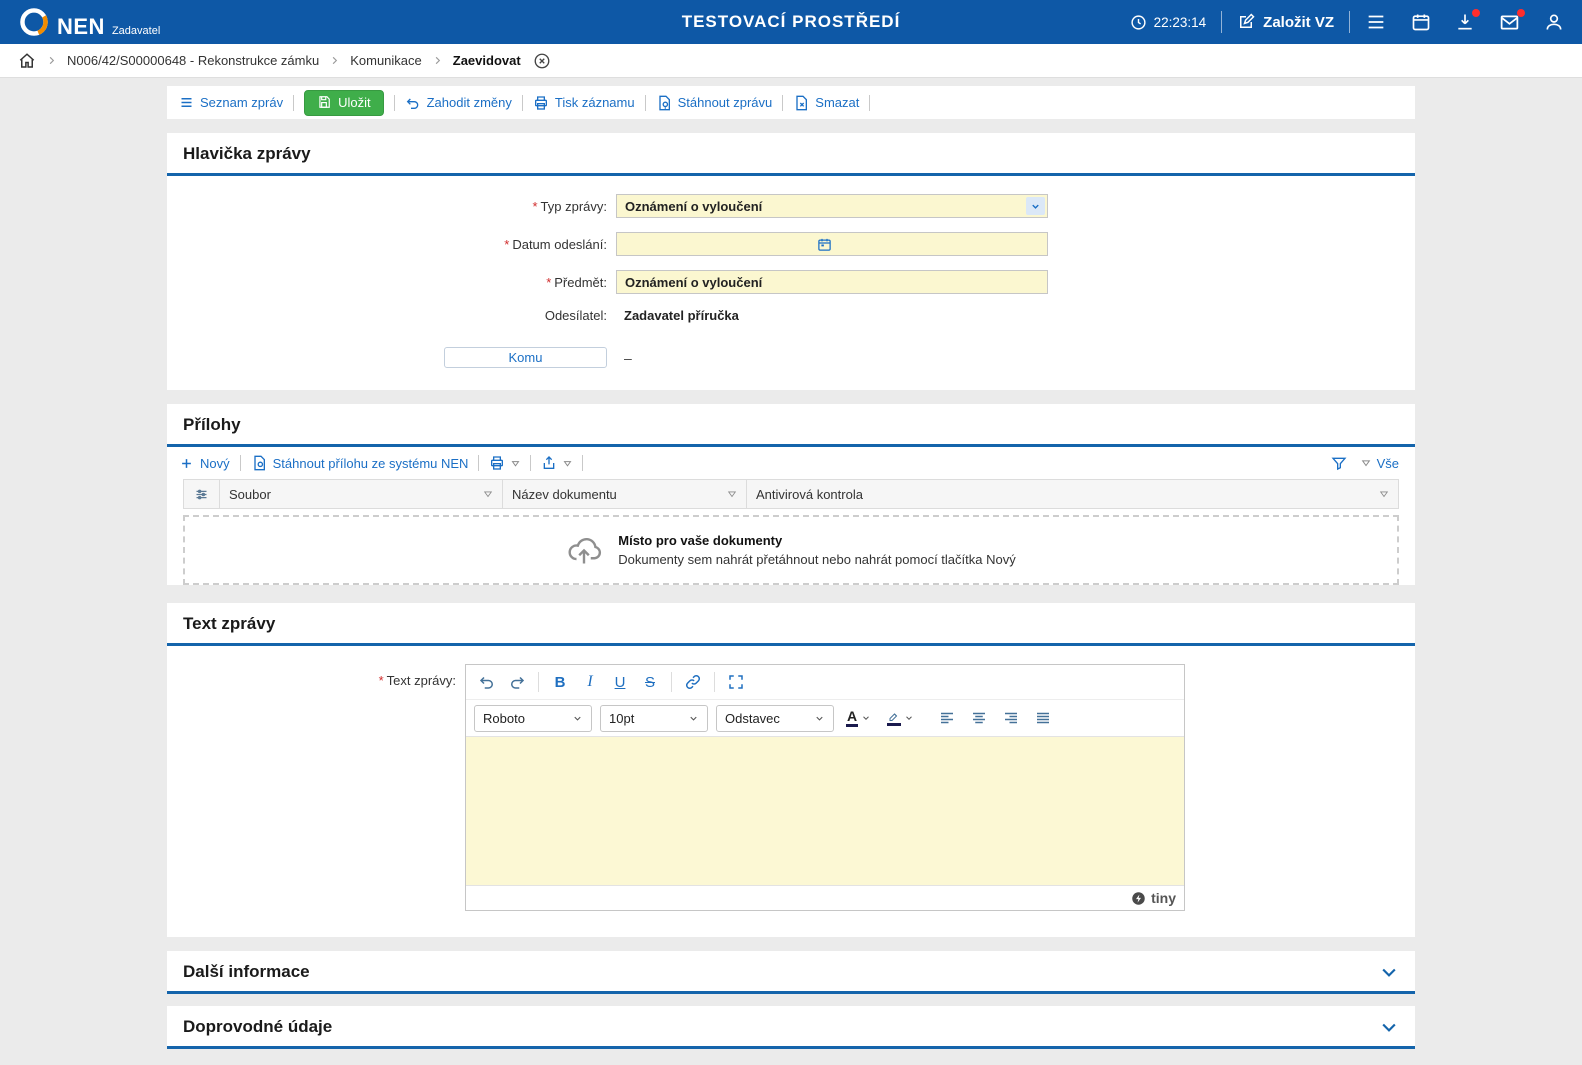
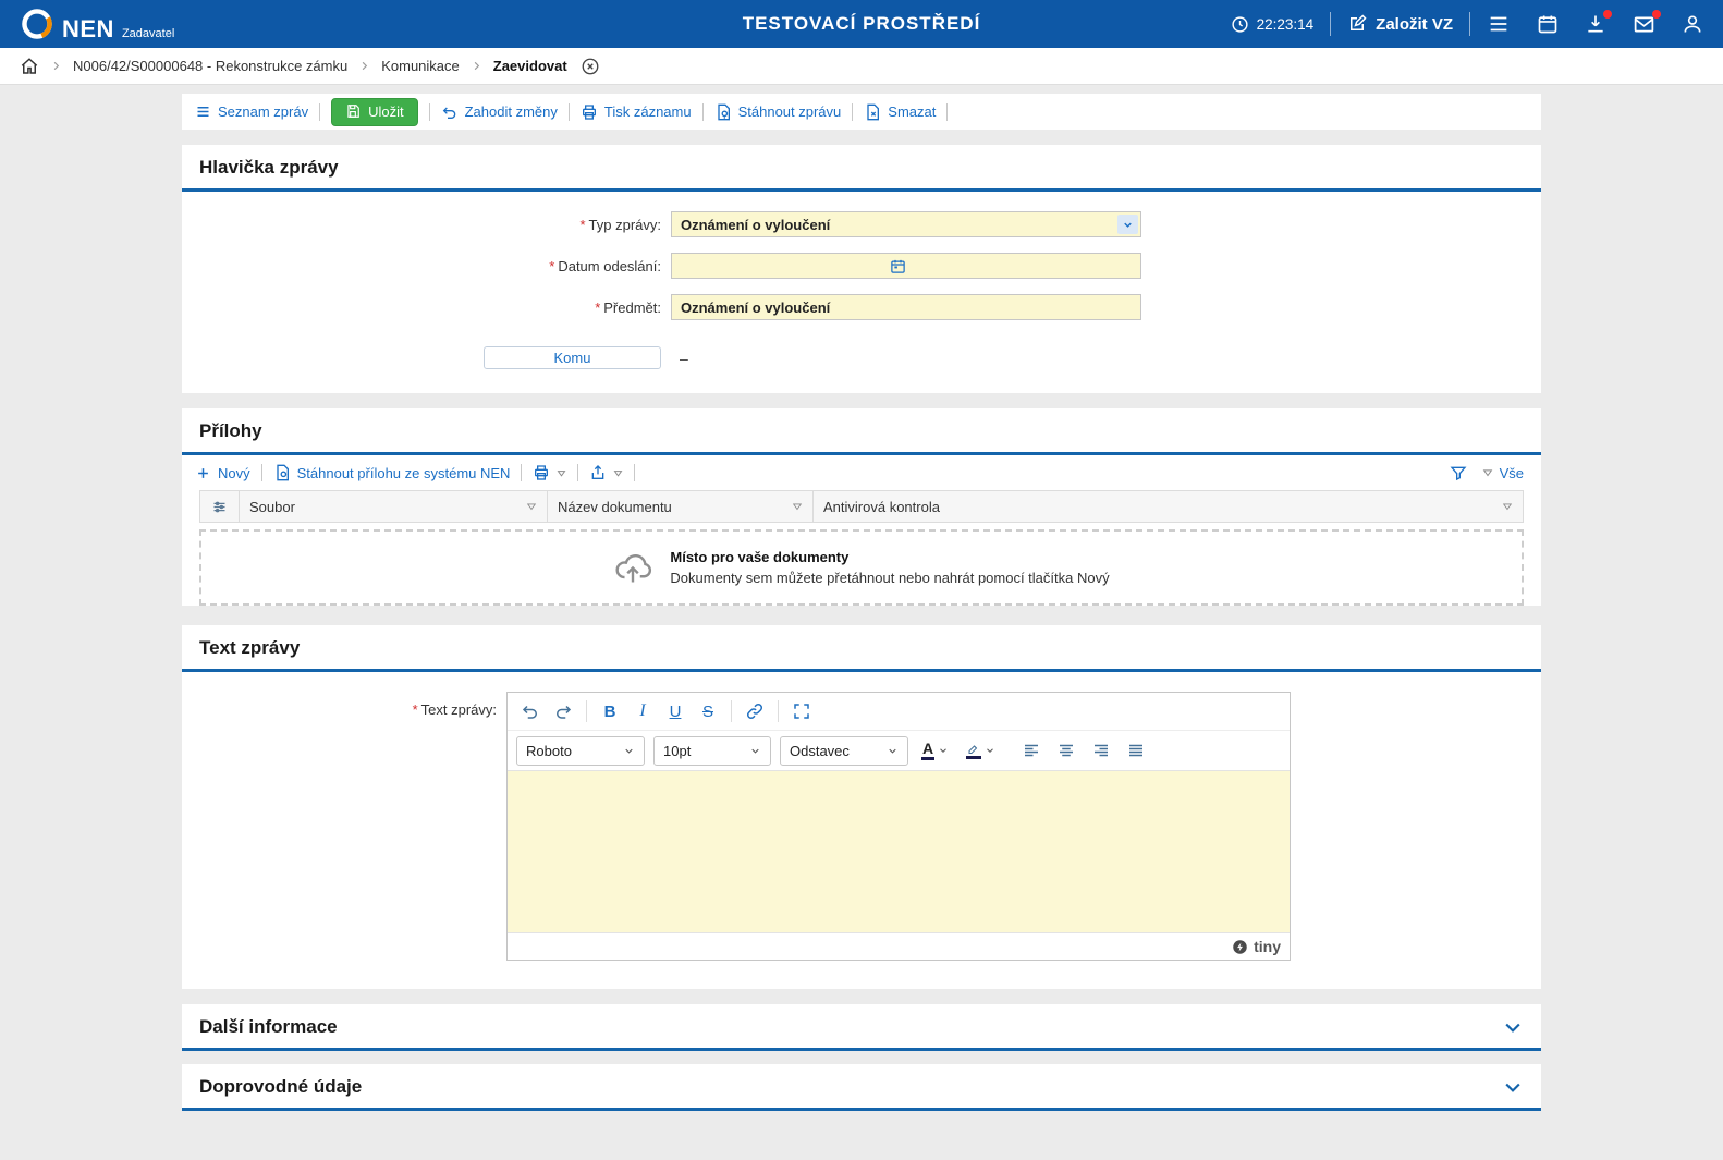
  NEN
  Zadavatel
  TESTOVACÍ PROSTŘEDÍ
  22:23:14
  Založit VZ
  N006/42/S00000648 - Rekonstrukce zámku
  Komunikace
  Zaevidovat
  Seznam zpráv
  Uložit
  Zahodit změny
  Tisk záznamu
  Stáhnout zprávu
  Smazat
  Hlavička zprávy
  *
  Typ zprávy:
  Oznámení o vyloučení
  *
  Datum odeslání:
  *
  Předmět:
  Oznámení o vyloučení
- Odesílatel:
- Zadavatel příručka
  Komu
  –
  Přílohy
  Nový
  Stáhnout přílohu ze systému NEN
  Vše
  Soubor
  Název dokumentu
  Antivirová kontrola
  Místo pro vaše dokumenty
- Dokumenty sem nahrát přetáhnout nebo nahrát pomocí tlačítka Nový
+ Dokumenty sem můžete přetáhnout nebo nahrát pomocí tlačítka Nový
  Text zprávy
  *
  Text zprávy:
  B
  I
  U
  S
  Roboto
  10pt
  Odstavec
  A
  tiny
  Další informace
  Doprovodné údaje
